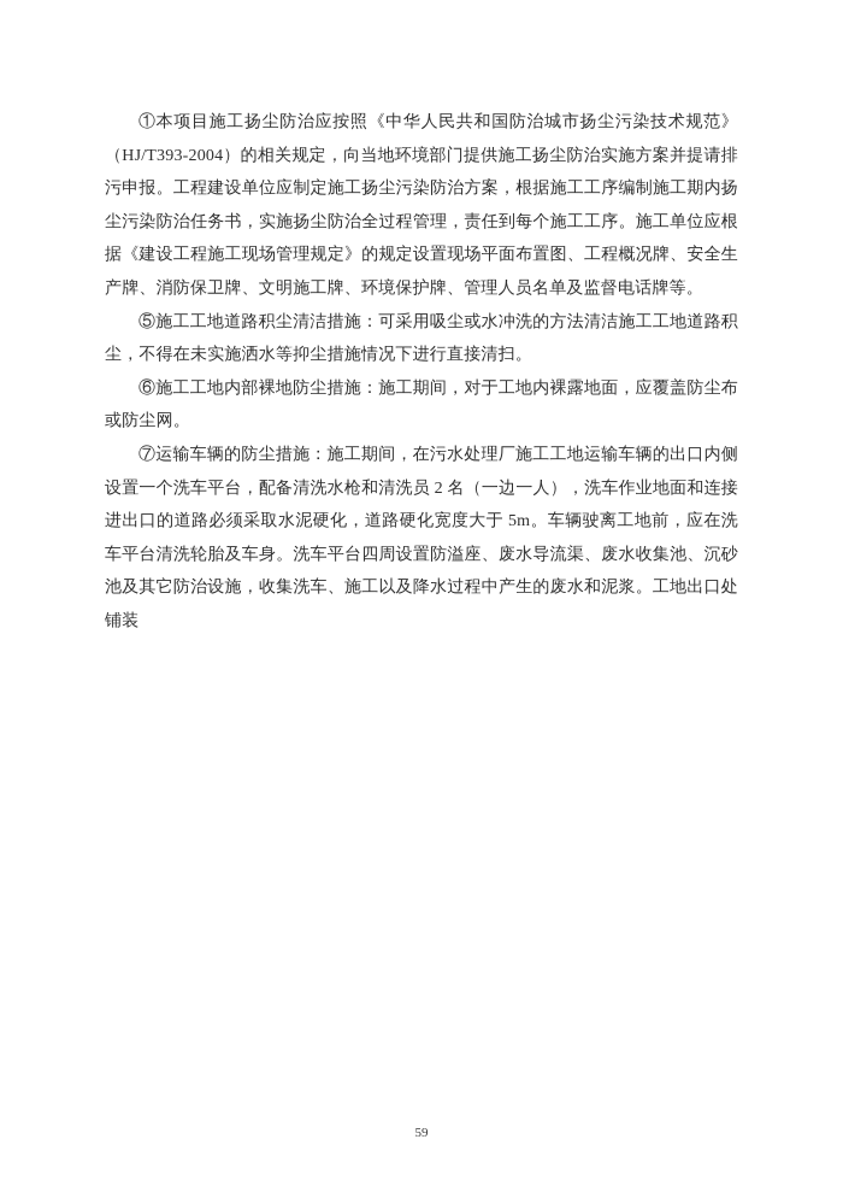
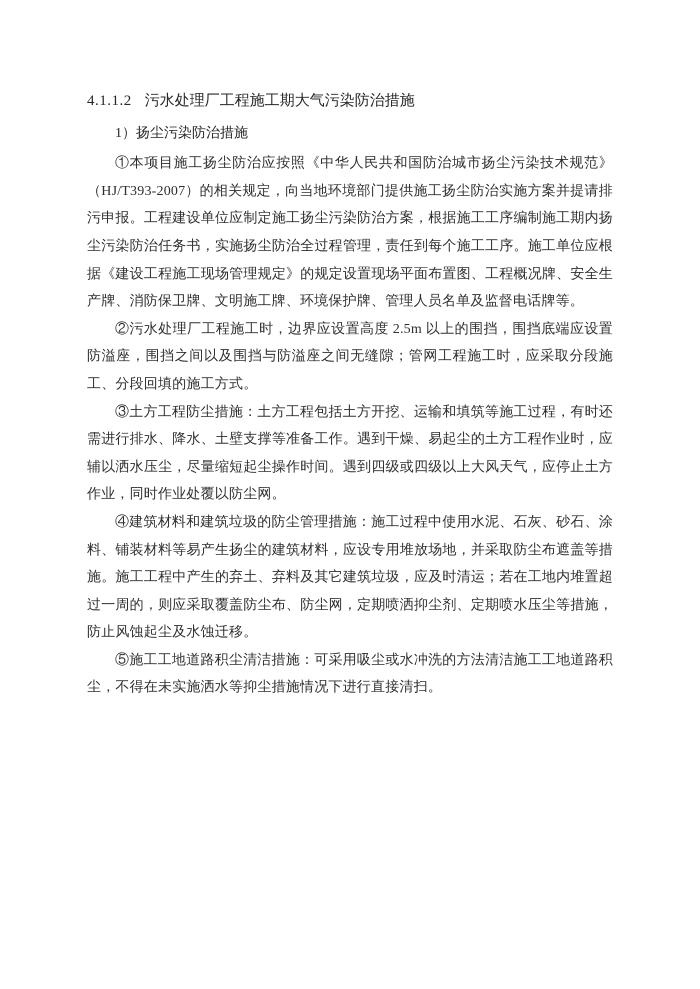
+ 4.1.1.2 污水处理厂工程施工期大气污染防治措施
+ 1）扬尘污染防治措施
- ①本项目施工扬尘防治应按照《中华人民共和国防治城市扬尘污染技术规范》（HJ/T393-2004）的相关规定，向当地环境部门提供施工扬尘防治实施方案并提请排污申报。工程建设单位应制定施工扬尘污染防治方案，根据施工工序编制施工期内扬尘污染防治任务书，实施扬尘防治全过程管理，责任到每个施工工序。施工单位应根据《建设工程施工现场管理规定》的规定设置现场平面布置图、工程概况牌、安全生产牌、消防保卫牌、文明施工牌、环境保护牌、管理人员名单及监督电话牌等。
+ ①本项目施工扬尘防治应按照《中华人民共和国防治城市扬尘污染技术规范》（HJ/T393-2007）的相关规定，向当地环境部门提供施工扬尘防治实施方案并提请排污申报。工程建设单位应制定施工扬尘污染防治方案，根据施工工序编制施工期内扬尘污染防治任务书，实施扬尘防治全过程管理，责任到每个施工工序。施工单位应根据《建设工程施工现场管理规定》的规定设置现场平面布置图、工程概况牌、安全生产牌、消防保卫牌、文明施工牌、环境保护牌、管理人员名单及监督电话牌等。
+ ②污水处理厂工程施工时，边界应设置高度 2.5m 以上的围挡，围挡底端应设置防溢座，围挡之间以及围挡与防溢座之间无缝隙；管网工程施工时，应采取分段施工、分段回填的施工方式。
+ ③土方工程防尘措施：土方工程包括土方开挖、运输和填筑等施工过程，有时还需进行排水、降水、土壁支撑等准备工作。遇到干燥、易起尘的土方工程作业时，应辅以洒水压尘，尽量缩短起尘操作时间。遇到四级或四级以上大风天气，应停止土方作业，同时作业处覆以防尘网。
+ ④建筑材料和建筑垃圾的防尘管理措施：施工过程中使用水泥、石灰、砂石、涂料、铺装材料等易产生扬尘的建筑材料，应设专用堆放场地，并采取防尘布遮盖等措施。施工工程中产生的弃土、弃料及其它建筑垃圾，应及时清运；若在工地内堆置超过一周的，则应采取覆盖防尘布、防尘网，定期喷洒抑尘剂、定期喷水压尘等措施，防止风蚀起尘及水蚀迁移。
  ⑤施工工地道路积尘清洁措施：可采用吸尘或水冲洗的方法清洁施工工地道路积尘，不得在未实施洒水等抑尘措施情况下进行直接清扫。
- ⑥施工工地内部裸地防尘措施：施工期间，对于工地内裸露地面，应覆盖防尘布或防尘网。
- ⑦运输车辆的防尘措施：施工期间，在污水处理厂施工工地运输车辆的出口内侧设置一个洗车平台，配备清洗水枪和清洗员 2 名（一边一人），洗车作业地面和连接进出口的道路必须采取水泥硬化，道路硬化宽度大于 5m。车辆驶离工地前，应在洗车平台清洗轮胎及车身。洗车平台四周设置防溢座、废水导流渠、废水收集池、沉砂池及其它防治设施，收集洗车、施工以及降水过程中产生的废水和泥浆。工地出口处铺装
- 59
